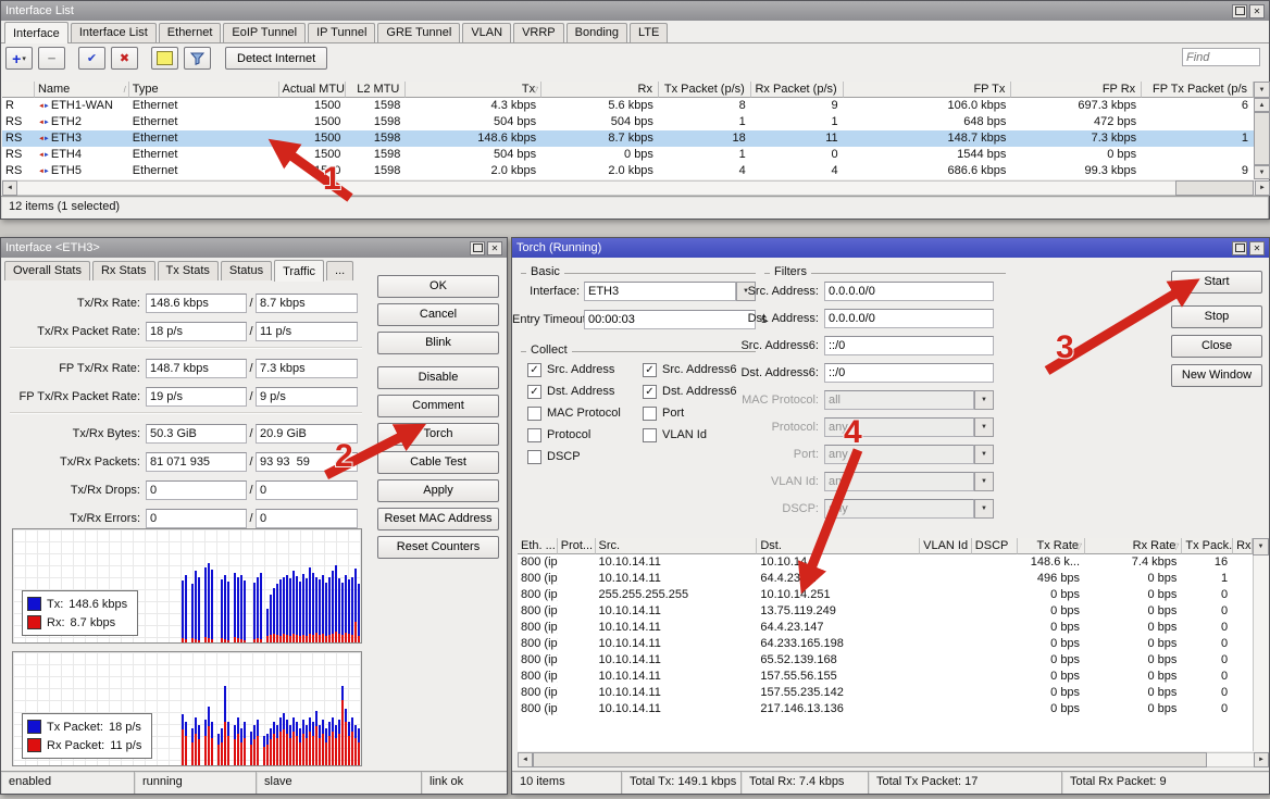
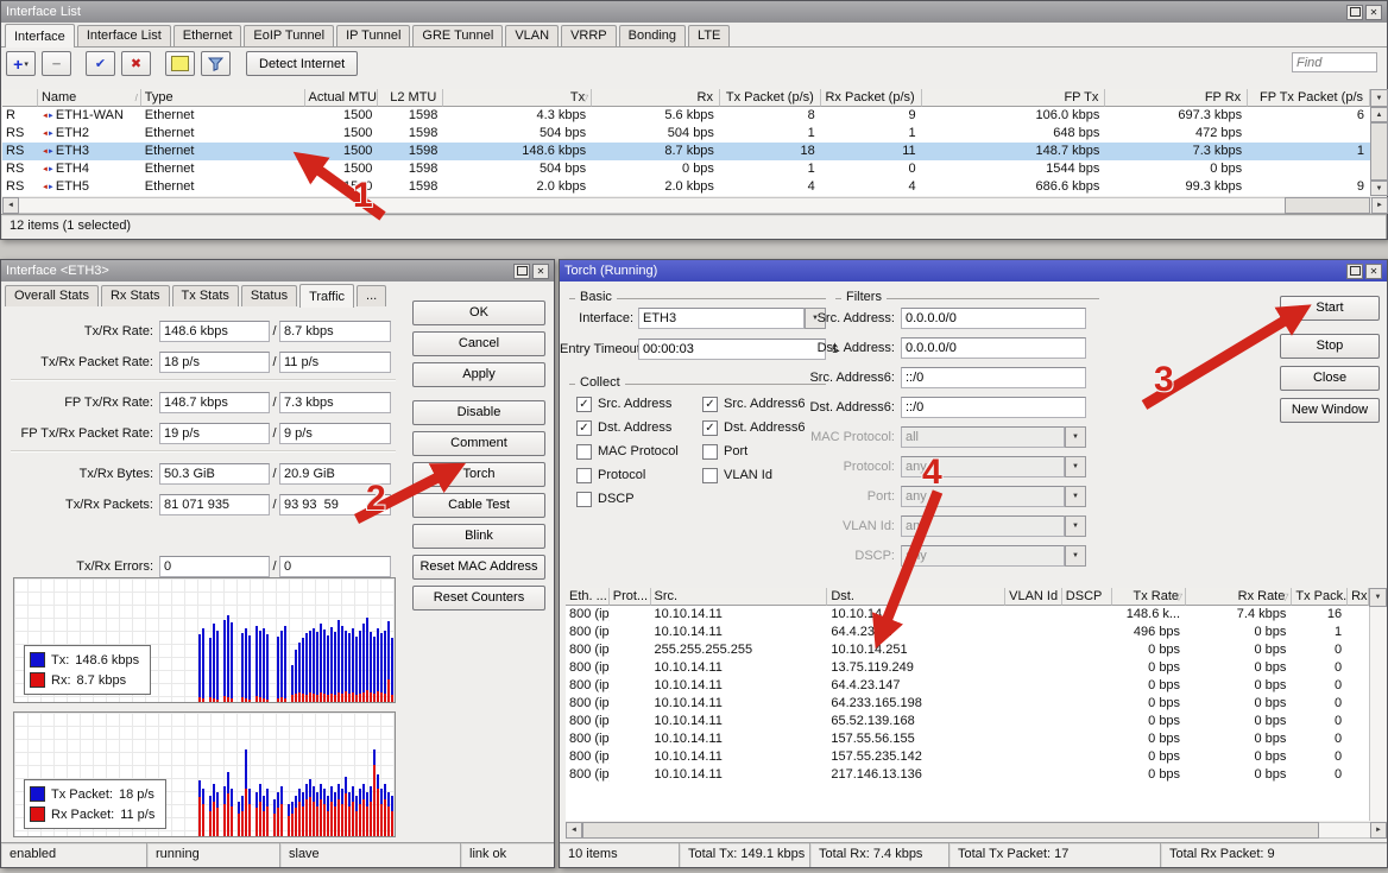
  Interface List
  ✕
  Interface
  Interface List
  Ethernet
  EoIP Tunnel
  IP Tunnel
  GRE Tunnel
  VLAN
  VRRP
  Bonding
  LTE
  +
  −
  ✔
  ✖
  Detect Internet
  Find
  Name
  /
  Type
  Actual MTU
  L2 MTU
  Tx
  ▽
  Rx
  Tx Packet (p/s)
  Rx Packet (p/s)
  FP Tx
  FP Rx
  FP Tx Packet (p/s
  R
  ETH1-WAN
  Ethernet
  1500
  1598
  4.3 kbps
  5.6 kbps
  8
  9
  106.0 kbps
  697.3 kbps
  6
  RS
  Ethernet
  1500
  1598
  504 bps
  504 bps
  1
  1
  648 bps
  472 bps
  RS
  Ethernet
  1500
  1598
  148.6 kbps
  8.7 kbps
  18
  11
  148.7 kbps
  7.3 kbps
  1
  RS
  Ethernet
  1500
  1598
  504 bps
  0 bps
  1
  0
  1544 bps
  0 bps
  RS
  Ethernet
  500
  1598
  2.0 kbps
  2.0 kbps
  4
  4
  686.6 kbps
  99.3 kbps
  9
  12 items (1 selected)
  Interface <ETH3>
  ✕
  Overall Stats
  Rx Stats
  Tx Stats
  Status
  Traffic
  ...
  Tx/Rx Rate: 148.6 kbps / 8.7 kbps
  Tx/Rx Packet Rate: 18 p/s / 11 p/s
  FP Tx/Rx Rate: 148.7 kbps / 7.3 kbps
  FP Tx/Rx Packet Rate: 19 p/s / 9 p/s
  Tx/Rx Bytes: 50.3 GiB / 20.9 GiB
  Tx/Rx Packets: 81 071 935 / 93 93 59
- Tx/Rx Drops: 0 / 0
  Tx/Rx Errors: 0 / 0
  Tx:
  148.6 kbps
  Rx:
  8.7 kbps
  Tx Packet:
  18 p/s
  Rx Packet:
  11 p/s
  OK
  Cancel
- Blink
+ Apply
  Disable
  Comment
  Torch
  Cable Test
- Apply
+ Blink
  Reset MAC Address
  Reset Counters
  enabled
  running
  slave
  link ok
  Torch (Running)
  ✕
  Basic
  Interface:
  ETH3
  Entry Timeou
  00:00:03
  s
  Collect
  ✓
  Src. Address
  ✓
  Dst. Address
  MAC Protocol
  Protocol
  DSCP
  ✓
  Src. Address6
  ✓
  Dst. Address6
  Port
  VLAN Id
  Filters
  Src. Address:
  0.0.0.0/0
  Dst. Address:
  0.0.0.0/0
  Src. Address6:
  ::/0
  Dst. Address6:
  ::/0
  MAC Protocol:
  all
  Protocol:
  any
  Port:
  any
  VLAN Id:
  DSCP:
  Start
  Stop
  Close
  New Window
  Eth. ...
  Prot...
  Src.
  Dst.
  VLAN Id
  DSCP
  Tx Rate
  ▽
  Rx Rate
  ▽
  Tx Pack.
  Rx
  800 (ip
  10.10.14.11
  10.10.14
  148.6 k...
  7.4 kbps
  16
  800 (ip
  10.10.14.11
  64.4.234
  496 bps
  0 bps
  1
  800 (ip
  255.255.255.255
  10.10.14.251
  0 bps
  0 bps
  0
  800 (ip
  10.10.14.11
  13.75.119.249
  0 bps
  0 bps
  0
  800 (ip
  10.10.14.11
  64.4.23.147
  0 bps
  0 bps
  0
  800 (ip
  10.10.14.11
  64.233.165.198
  0 bps
  0 bps
  0
  800 (ip
  10.10.14.11
  65.52.139.168
  0 bps
  0 bps
  0
  800 (ip
  10.10.14.11
  157.55.56.155
  0 bps
  0 bps
  0
  800 (ip
  10.10.14.11
  157.55.235.142
  0 bps
  0 bps
  0
  800 (ip
  10.10.14.11
  217.146.13.136
  0 bps
  0 bps
  0
  10 items
  Total Tx: 149.1 kbps
  Total Rx: 7.4 kbps
  Total Tx Packet: 17
  Total Rx Packet: 9
  1
  2
  3
  4
